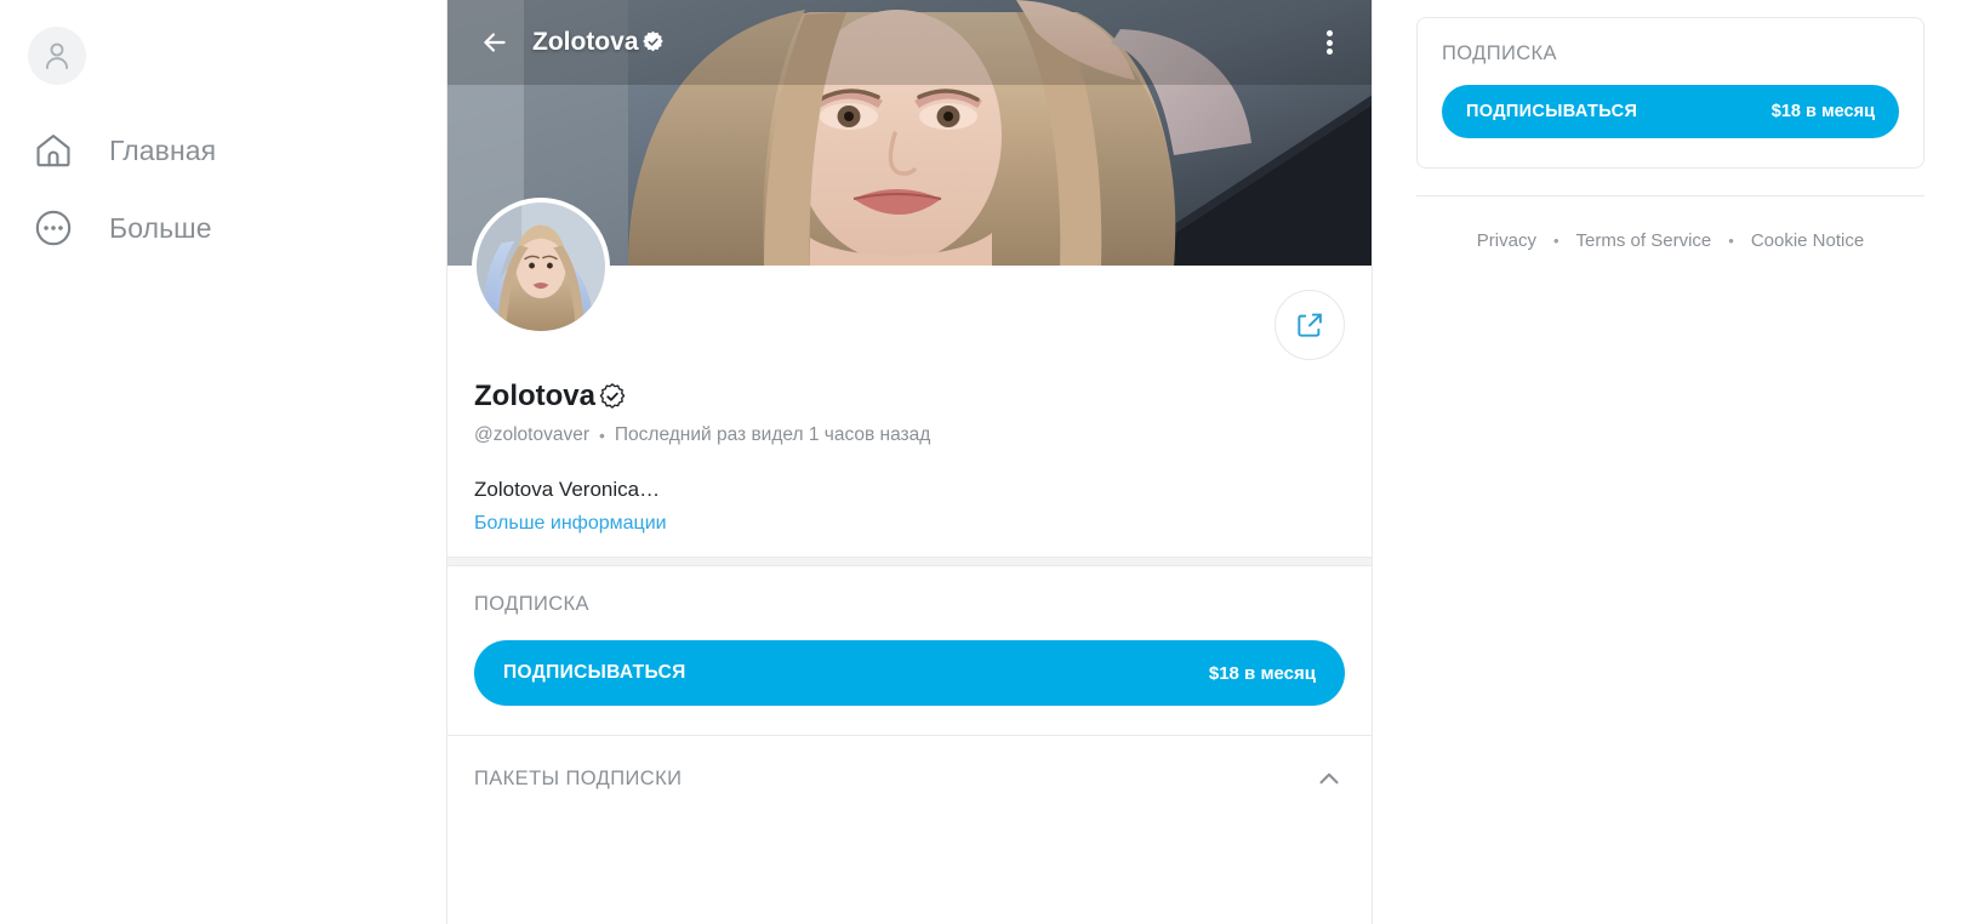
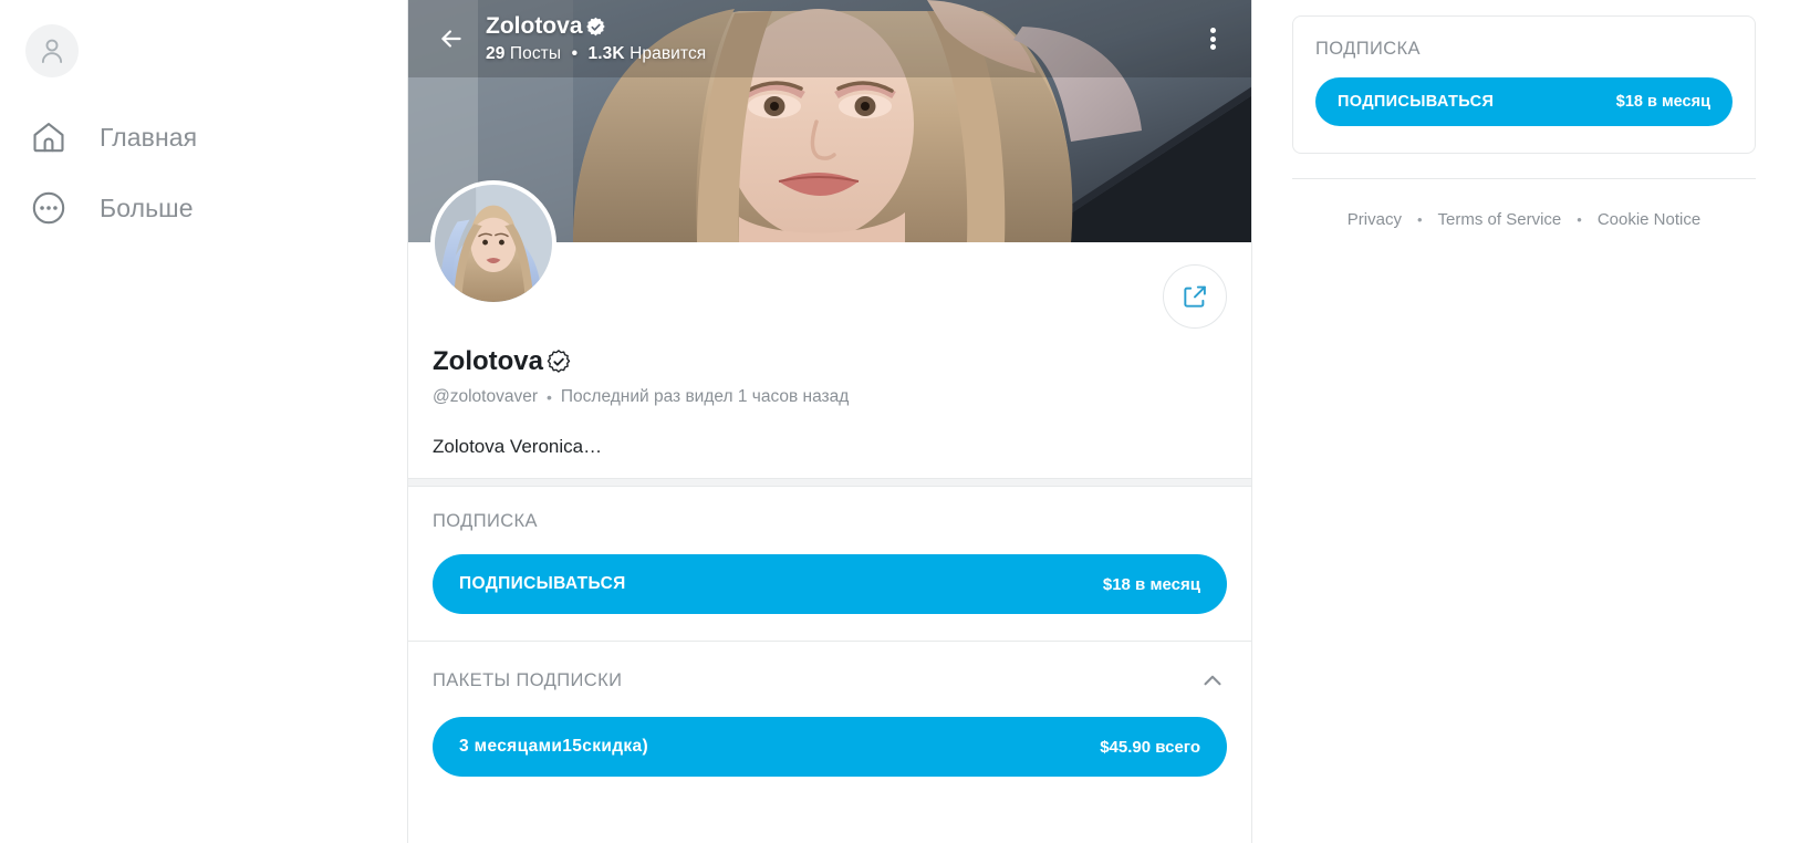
  Главная
  Больше
  Zolotova
+ 29 Посты • 1.3K Нравится
  Zolotova
  @zolotovaver
  •
  Последний раз видел 1 часов назад
  Zolotova Veronica…
- Больше информации
  ПОДПИСКА
  ПОДПИСЫВАТЬСЯ
  $18 в месяц
  ПАКЕТЫ ПОДПИСКИ
+ 3 месяцами15скидка)
+ $45.90 всего
  ПОДПИСКА
  ПОДПИСЫВАТЬСЯ
  $18 в месяц
  Privacy
  •
  Terms of Service
  •
  Cookie Notice
